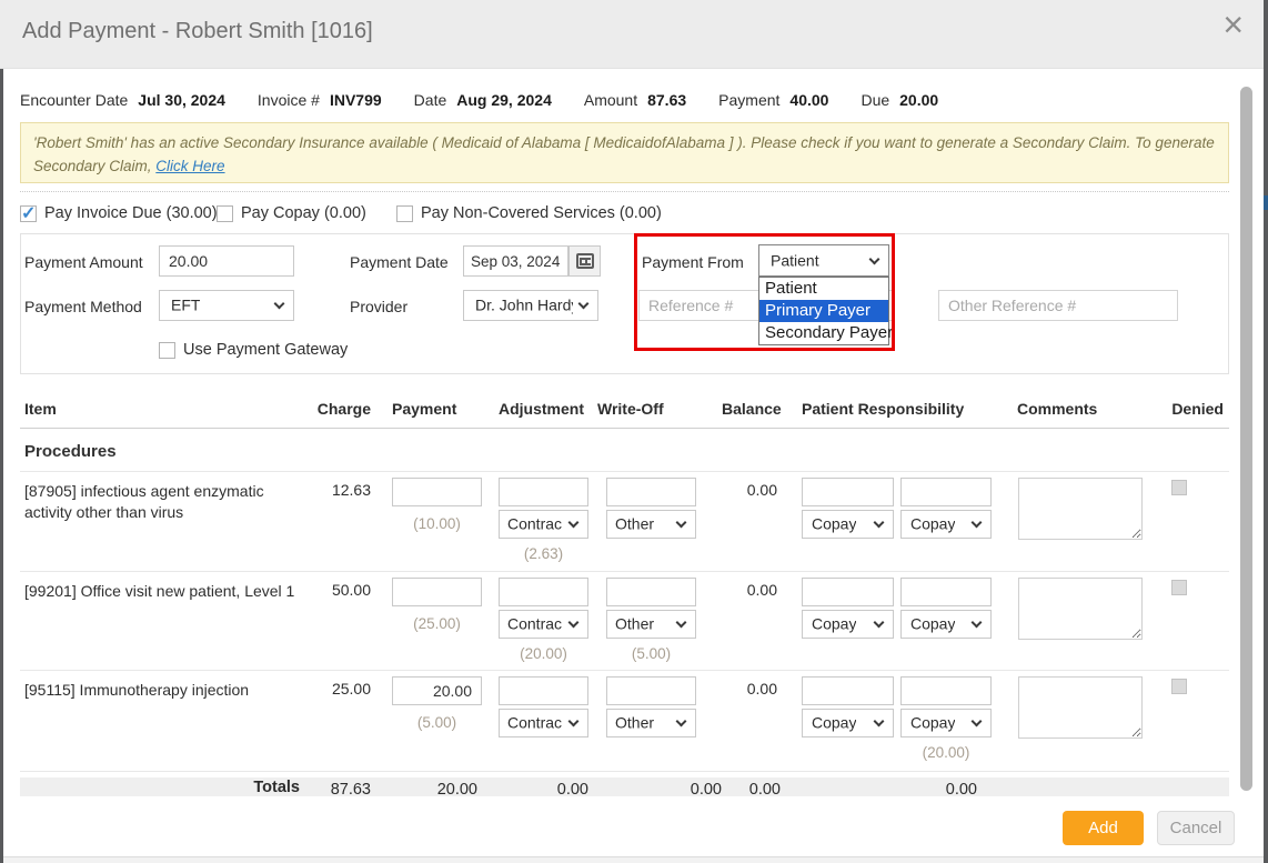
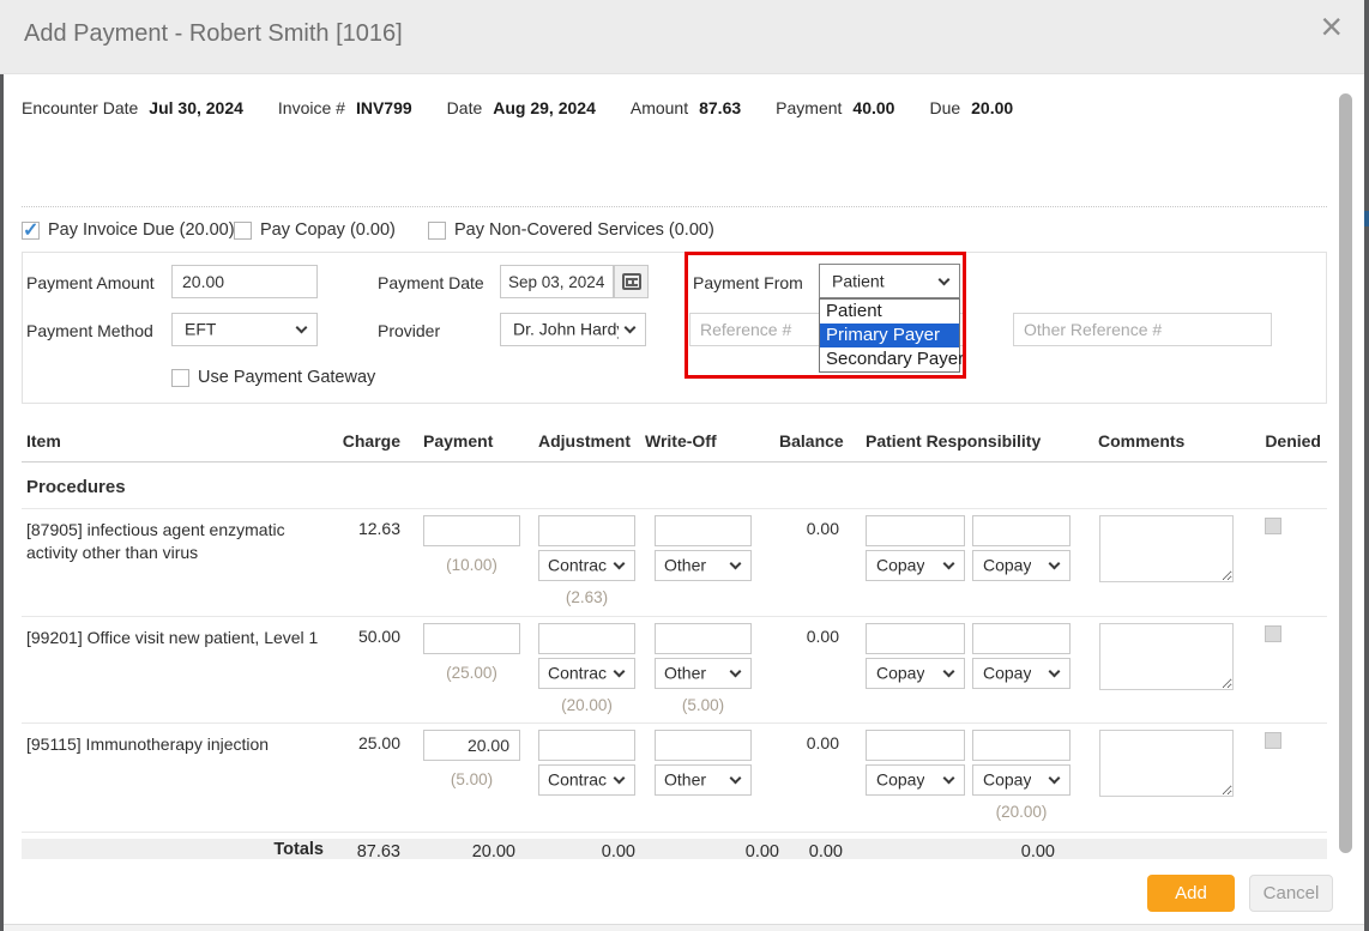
  Add Payment - Robert Smith [1016]
  ×
  Encounter Date
  Jul 30, 2024
  Invoice #
  INV799
  Date
  Aug 29, 2024
  Amount
  87.63
  Payment
  40.00
  Due
  20.00
- 'Robert Smith' has an active Secondary Insurance available ( Medicaid of Alabama [ MedicaidofAlabama ] ). Please check if you want to generate a Secondary Claim. To generate Secondary Claim, Click Here
- Pay Invoice Due (30.00)
+ Pay Invoice Due (20.00)
  Pay Copay (0.00)
  Pay Non-Covered Services (0.00)
  Payment Amount
  20.00
  Payment Date
  Sep 03, 2024
  Payment From
  Patient
  Payment Method
  EFT
  Provider
  Dr. John Hard
  Reference #
  Other Reference #
  Use Payment Gateway
  Patient
  Primary Payer
  Secondary Payer
  Item
  Charge
  Payment
  Adjustment
  Write-Off
  Balance
  Patient Responsibility
  Comments
  Denied
  Procedures
  [87905] infectious agent enzymatic activity other than virus
  12.63
  (10.00)
  Contrac
  (2.63)
  Other
  0.00
  Copay
  Copay
  [99201] Office visit new patient, Level 1
  50.00
  (25.00)
  Contrac
  (20.00)
  Other
  (5.00)
  0.00
  Copay
  Copay
  [95115] Immunotherapy injection
  25.00
  20.00
  (5.00)
  Contrac
  Other
  0.00
  Copay
  Copay
  (20.00)
  Totals
  87.63
  20.00
  0.00
  0.00
  0.00
  0.00
  Add
  Cancel
